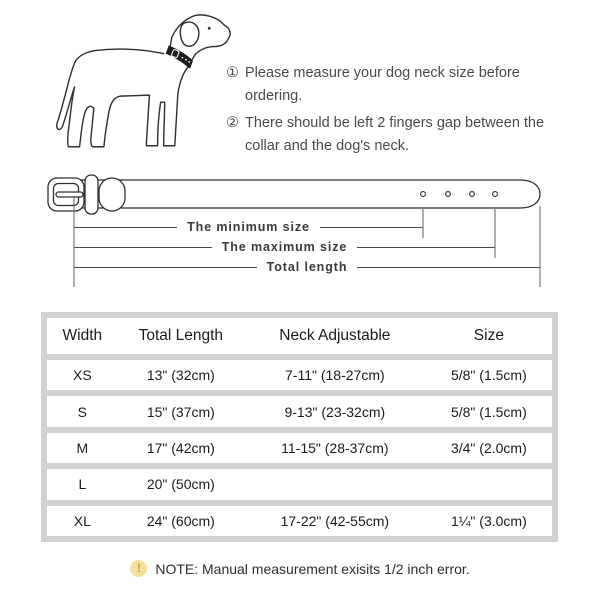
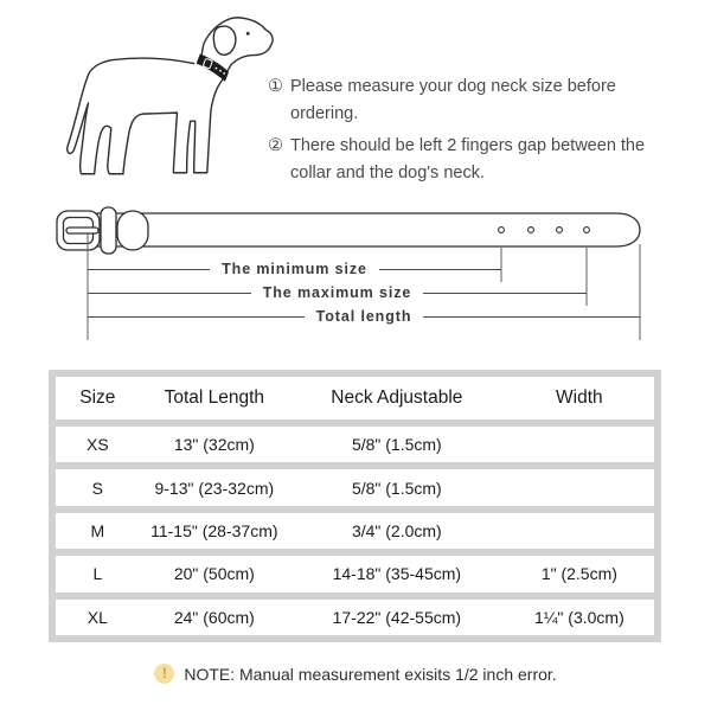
  ①
  Please measure your dog neck size before ordering.
  ②
  There should be left 2 fingers gap between the collar and the dog's neck.
  The minimum size
  The maximum size
  Total length
- Width
+ Size
  Total Length
  Neck Adjustable
- Size
+ Width
  XS
  13" (32cm)
- 7-11" (18-27cm)
  5/8" (1.5cm)
  S
- 15" (37cm)
  9-13" (23-32cm)
  5/8" (1.5cm)
  M
- 17" (42cm)
  11-15" (28-37cm)
  3/4" (2.0cm)
  L
  20" (50cm)
+ 14-18" (35-45cm)
+ 1" (2.5cm)
  XL
  24" (60cm)
  17-22" (42-55cm)
  1¼" (3.0cm)
  !
  NOTE: Manual measurement exisits 1/2 inch error.
